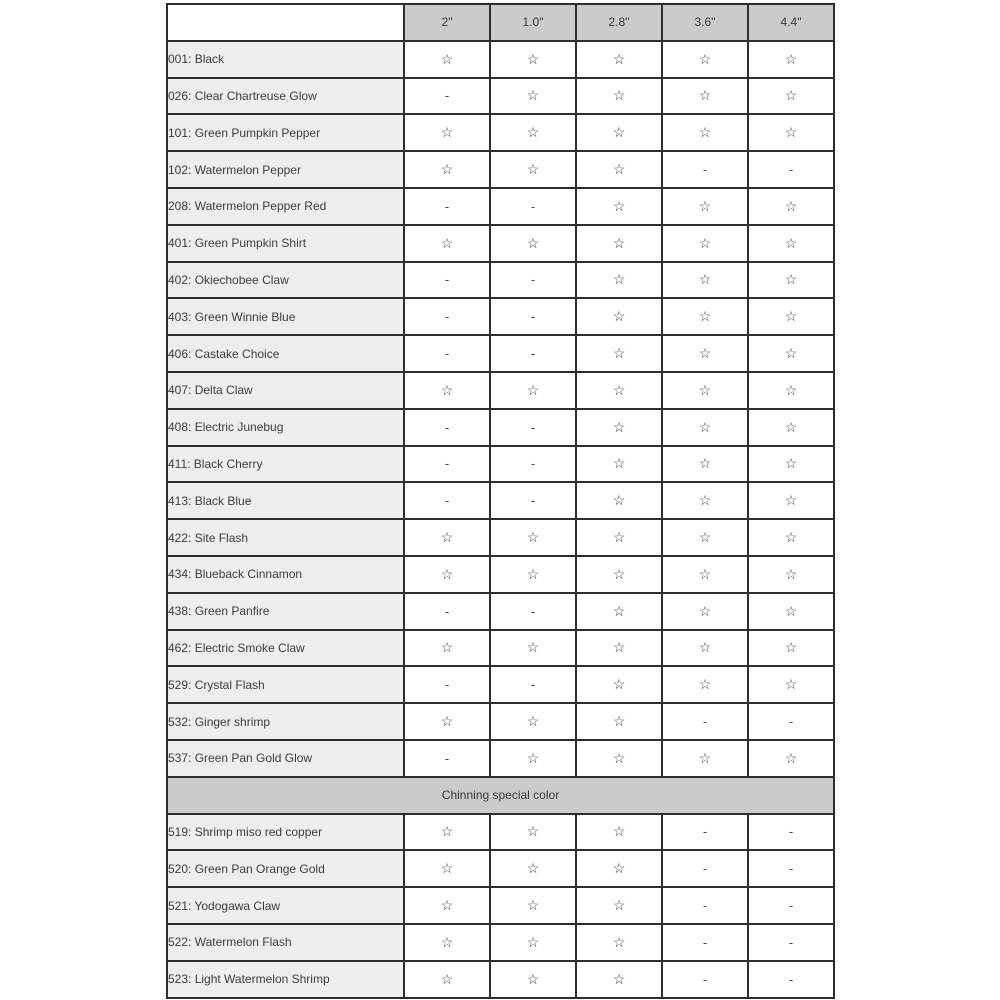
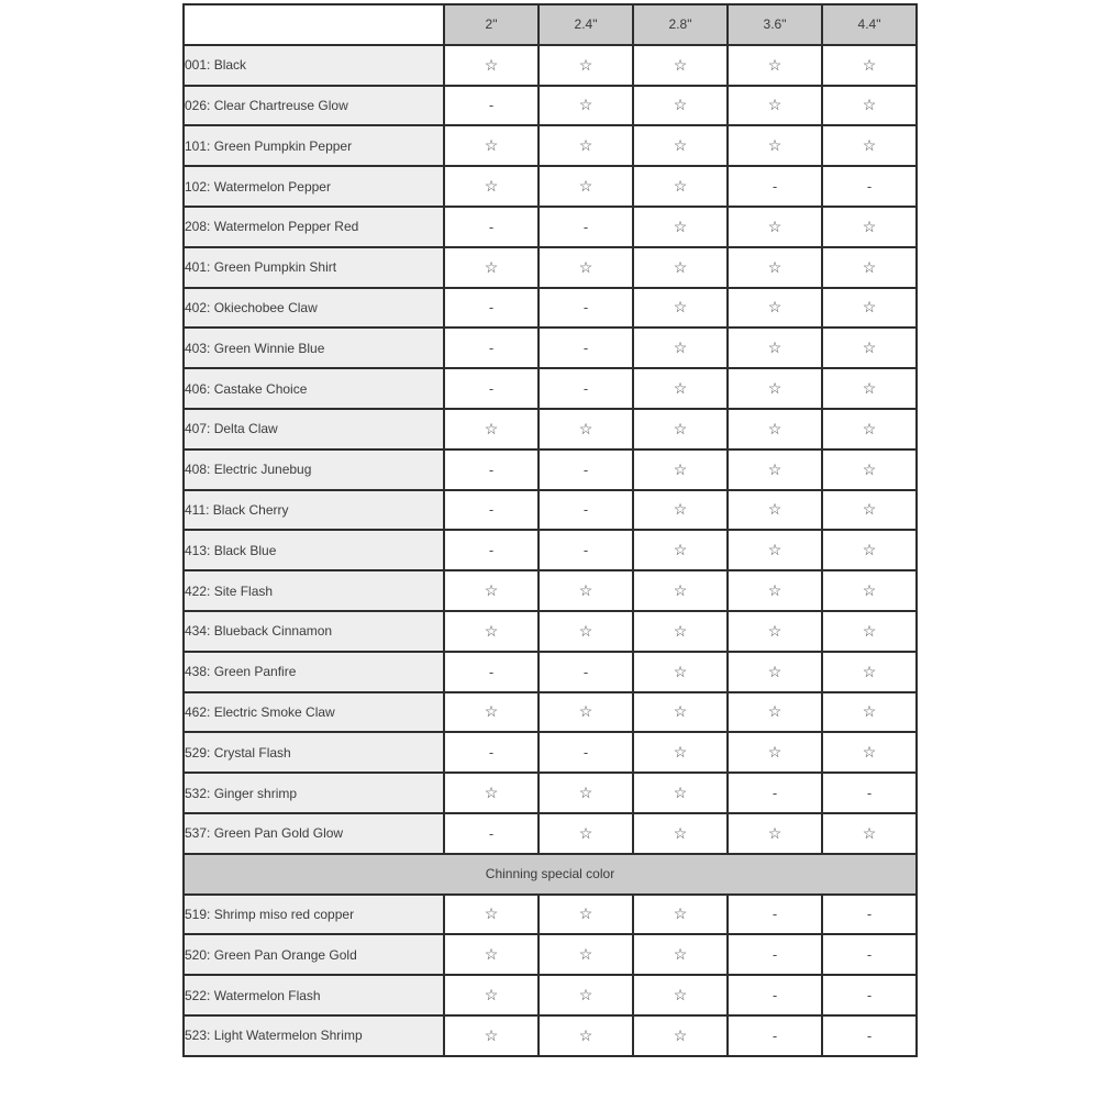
- 	2"	1.0"	2.8"	3.6"	4.4"
+ 	2"	2.4"	2.8"	3.6"	4.4"
  001: Black	☆	☆	☆	☆	☆
  026: Clear Chartreuse Glow	-	☆	☆	☆	☆
  101: Green Pumpkin Pepper	☆	☆	☆	☆	☆
  102: Watermelon Pepper	☆	☆	☆	-	-
  208: Watermelon Pepper Red	-	-	☆	☆	☆
  401: Green Pumpkin Shirt	☆	☆	☆	☆	☆
  402: Okiechobee Claw	-	-	☆	☆	☆
  403: Green Winnie Blue	-	-	☆	☆	☆
  406: Castake Choice	-	-	☆	☆	☆
  407: Delta Claw	☆	☆	☆	☆	☆
  408: Electric Junebug	-	-	☆	☆	☆
  411: Black Cherry	-	-	☆	☆	☆
  413: Black Blue	-	-	☆	☆	☆
  422: Site Flash	☆	☆	☆	☆	☆
  434: Blueback Cinnamon	☆	☆	☆	☆	☆
  438: Green Panfire	-	-	☆	☆	☆
  462: Electric Smoke Claw	☆	☆	☆	☆	☆
  529: Crystal Flash	-	-	☆	☆	☆
  532: Ginger shrimp	☆	☆	☆	-	-
  537: Green Pan Gold Glow	-	☆	☆	☆	☆
  Chinning special color
  519: Shrimp miso red copper	☆	☆	☆	-	-
  520: Green Pan Orange Gold	☆	☆	☆	-	-
- 521: Yodogawa Claw	☆	☆	☆	-	-
  522: Watermelon Flash	☆	☆	☆	-	-
  523: Light Watermelon Shrimp	☆	☆	☆	-	-
